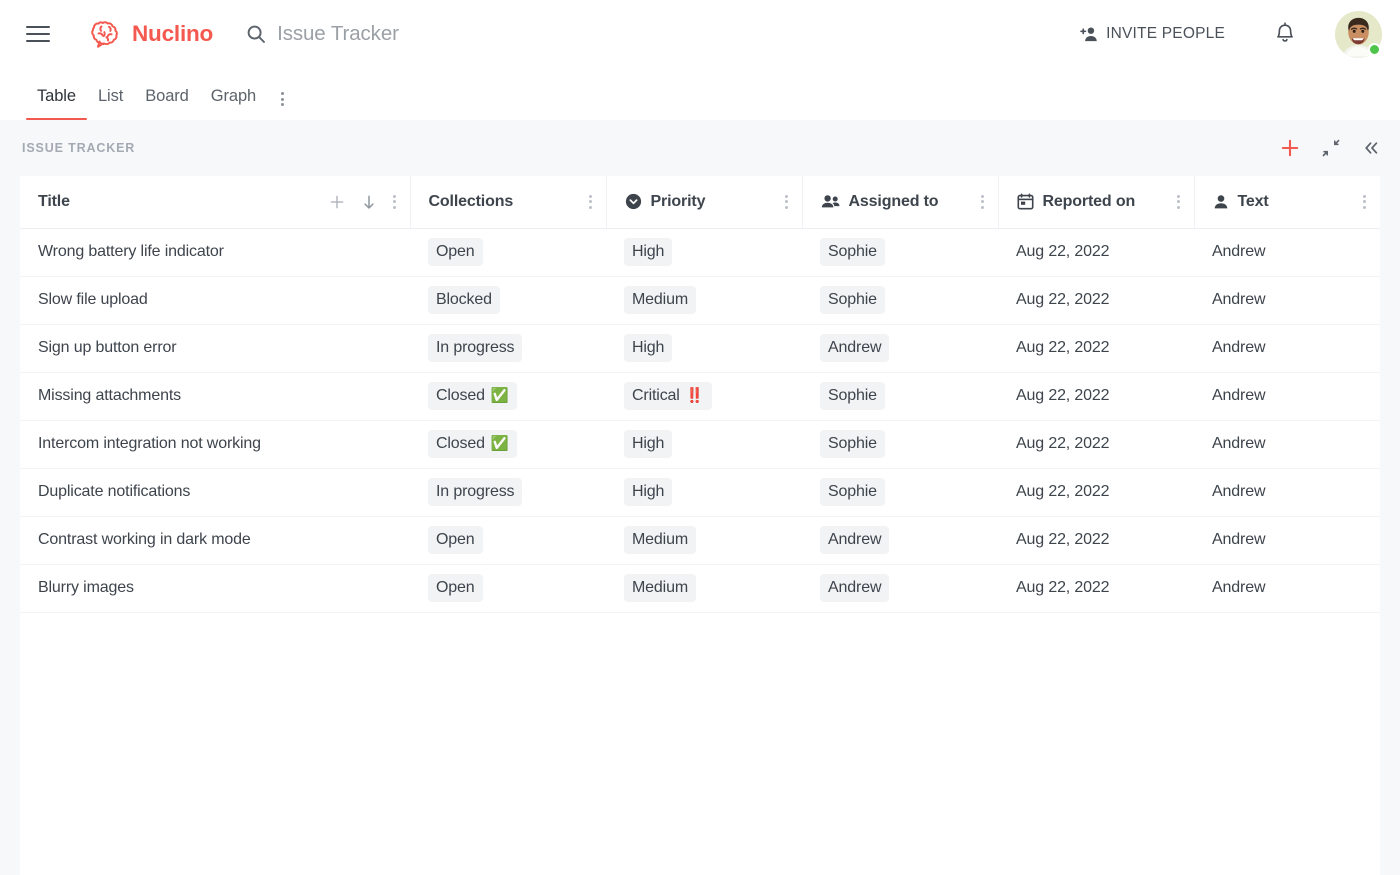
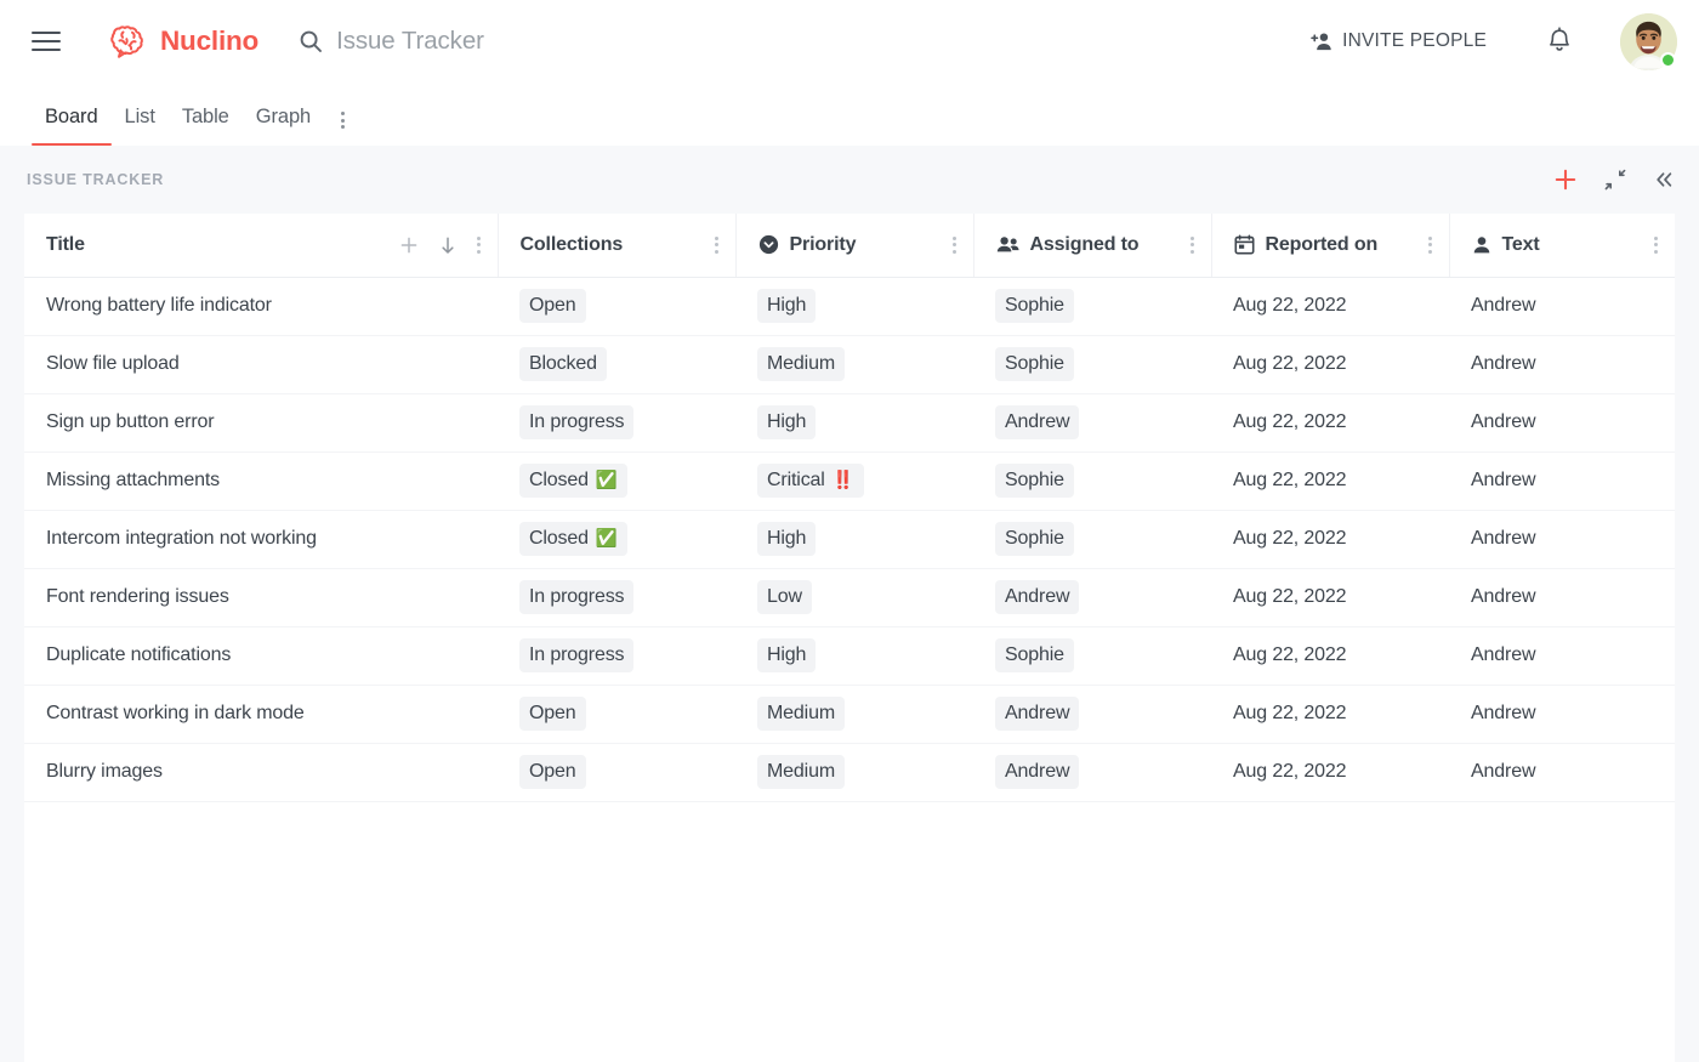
  Nuclino
  Issue Tracker
  INVITE PEOPLE
- Table
+ Board
  List
- Board
+ Table
  Graph
  ISSUE TRACKER
  Title	Collections	Priority	Assigned to	Reported on	Text
  Wrong battery life indicator	Open	High	Sophie	Aug 22, 2022	Andrew
  Slow file upload	Blocked	Medium	Sophie	Aug 22, 2022	Andrew
  Sign up button error	In progress	High	Andrew	Aug 22, 2022	Andrew
  Missing attachments	Closed ✅	Critical ‼️	Sophie	Aug 22, 2022	Andrew
  Intercom integration not working	Closed ✅	High	Sophie	Aug 22, 2022	Andrew
+ Font rendering issues	In progress	Low	Andrew	Aug 22, 2022	Andrew
  Duplicate notifications	In progress	High	Sophie	Aug 22, 2022	Andrew
  Contrast working in dark mode	Open	Medium	Andrew	Aug 22, 2022	Andrew
  Blurry images	Open	Medium	Andrew	Aug 22, 2022	Andrew
